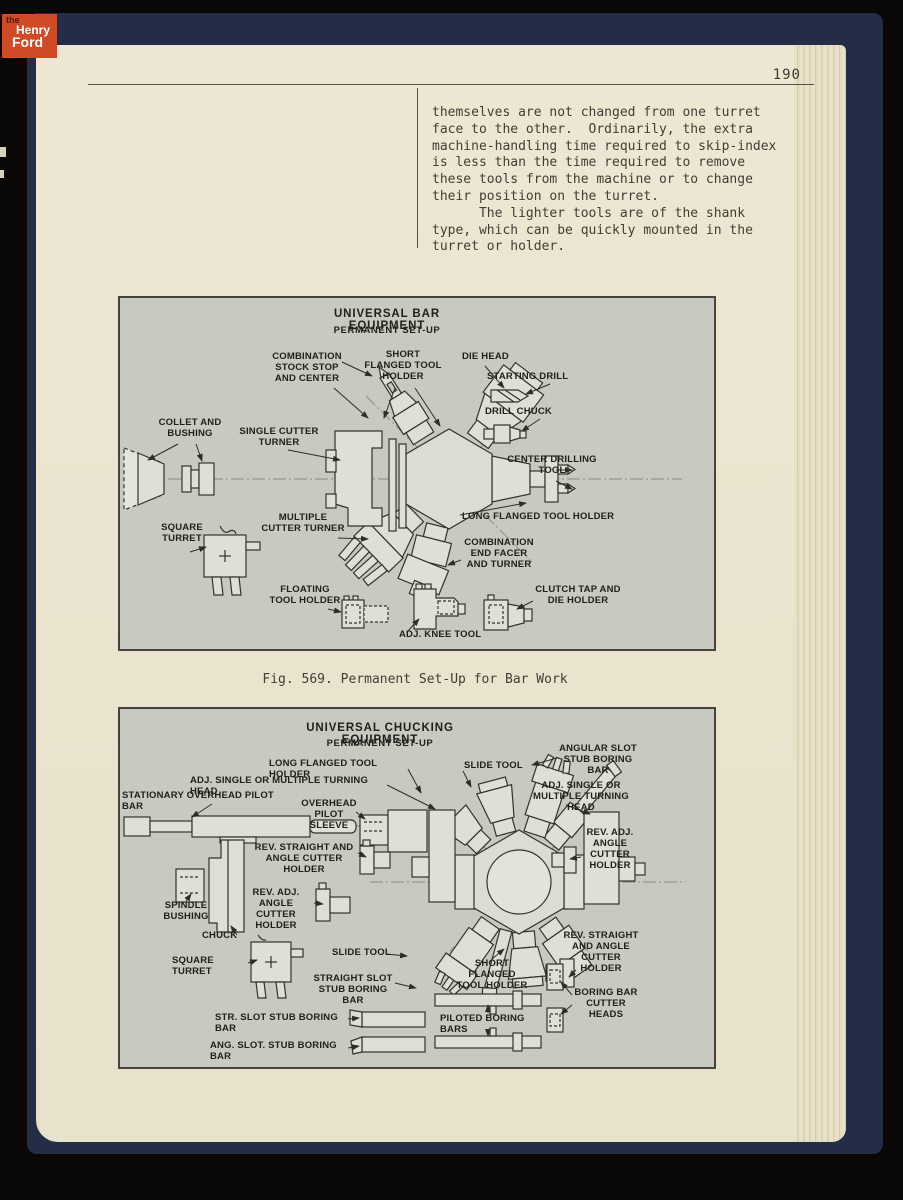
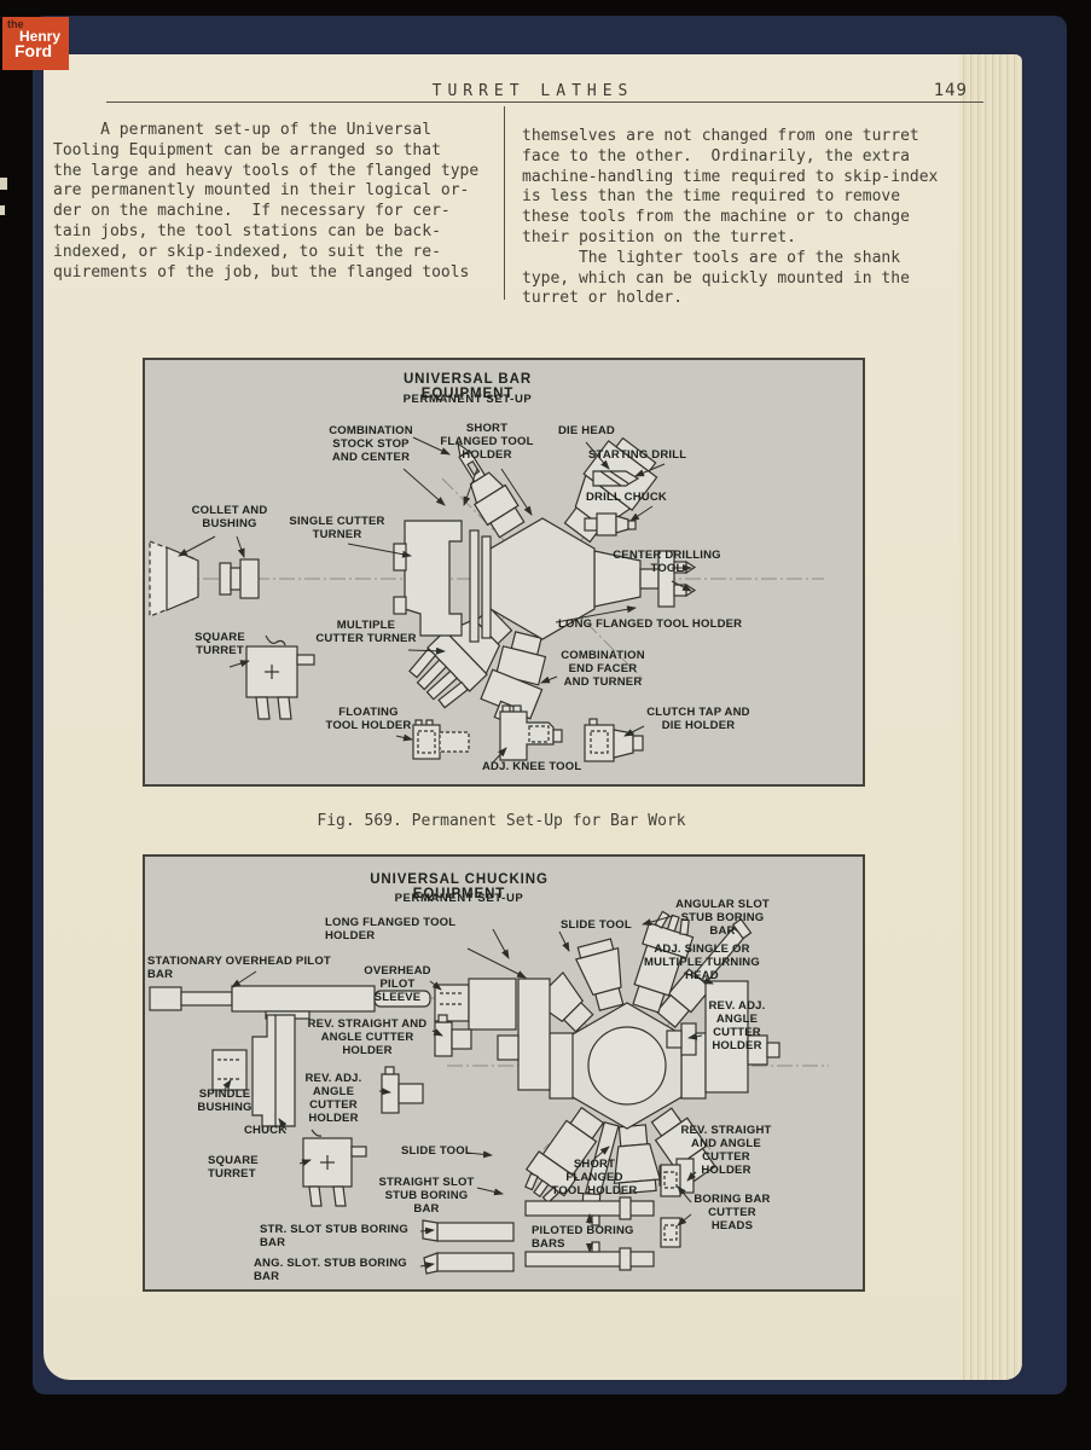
+ TURRET LATHES
- 190
+ 149
+ A permanent set-up of the Universal
+ Tooling Equipment can be arranged so that
+ the large and heavy tools of the flanged type
+ are permanently mounted in their logical or-
+ der on the machine. If necessary for cer-
+ tain jobs, the tool stations can be back-
+ indexed, or skip-indexed, to suit the re-
+ quirements of the job, but the flanged tools
  themselves are not changed from one turret
  face to the other. Ordinarily, the extra
  machine-handling time required to skip-index
  is less than the time required to remove
  these tools from the machine or to change
  their position on the turret.
  The lighter tools are of the shank
  type, which can be quickly mounted in the
  turret or holder.
  UNIVERSAL BAR EQUIPMENT
  PERMANENT SET-UP
  COMBINATION
  STOCK STOP
  AND CENTER
  SHORT
  FLANGED TOOL
  HOLDER
  DIE HEAD
  STARTING DRILL
  DRILL CHUCK
  COLLET AND
  BUSHING
  SINGLE CUTTER
  TURNER
  CENTER DRILLING
  TOOL
  LONG FLANGED TOOL HOLDER
  MULTIPLE
  CUTTER TURNER
  SQUARE
  TURRET
  COMBINATION
  END FACER
  AND TURNER
  FLOATING
  TOOL HOLDER
  ADJ. KNEE TOOL
  CLUTCH TAP AND
  DIE HOLDER
  Fig. 569. Permanent Set-Up for Bar Work
  UNIVERSAL CHUCKING EQUIPMENT
  PERMANENT SET-UP
  ANGULAR SLOT
  STUB BORING BAR
  LONG FLANGED TOOL HOLDER
  SLIDE TOOL
- ADJ. SINGLE OR MULTIPLE TURNING HEAD
  STATIONARY OVERHEAD PILOT BAR
  OVERHEAD
  PILOT SLEEVE
  ADJ. SINGLE OR
  MULTIPLE TURNING HEAD
  REV. ADJ.
  ANGLE
  CUTTER
  HOLDER
  REV. STRAIGHT AND
  ANGLE CUTTER HOLDER
  REV. ADJ.
  ANGLE CUTTER
  HOLDER
  SPINDLE
  BUSHING
  CHUCK
  SQUARE TURRET
  SLIDE TOOL
  SHORT FLANGED
  TOOL HOLDER
  REV. STRAIGHT
  AND ANGLE
  CUTTER HOLDER
  STRAIGHT SLOT
  STUB BORING BAR
  BORING BAR
  CUTTER HEADS
  STR. SLOT STUB BORING BAR
  PILOTED BORING BARS
  ANG. SLOT. STUB BORING BAR
  the
  Henry
  Ford
